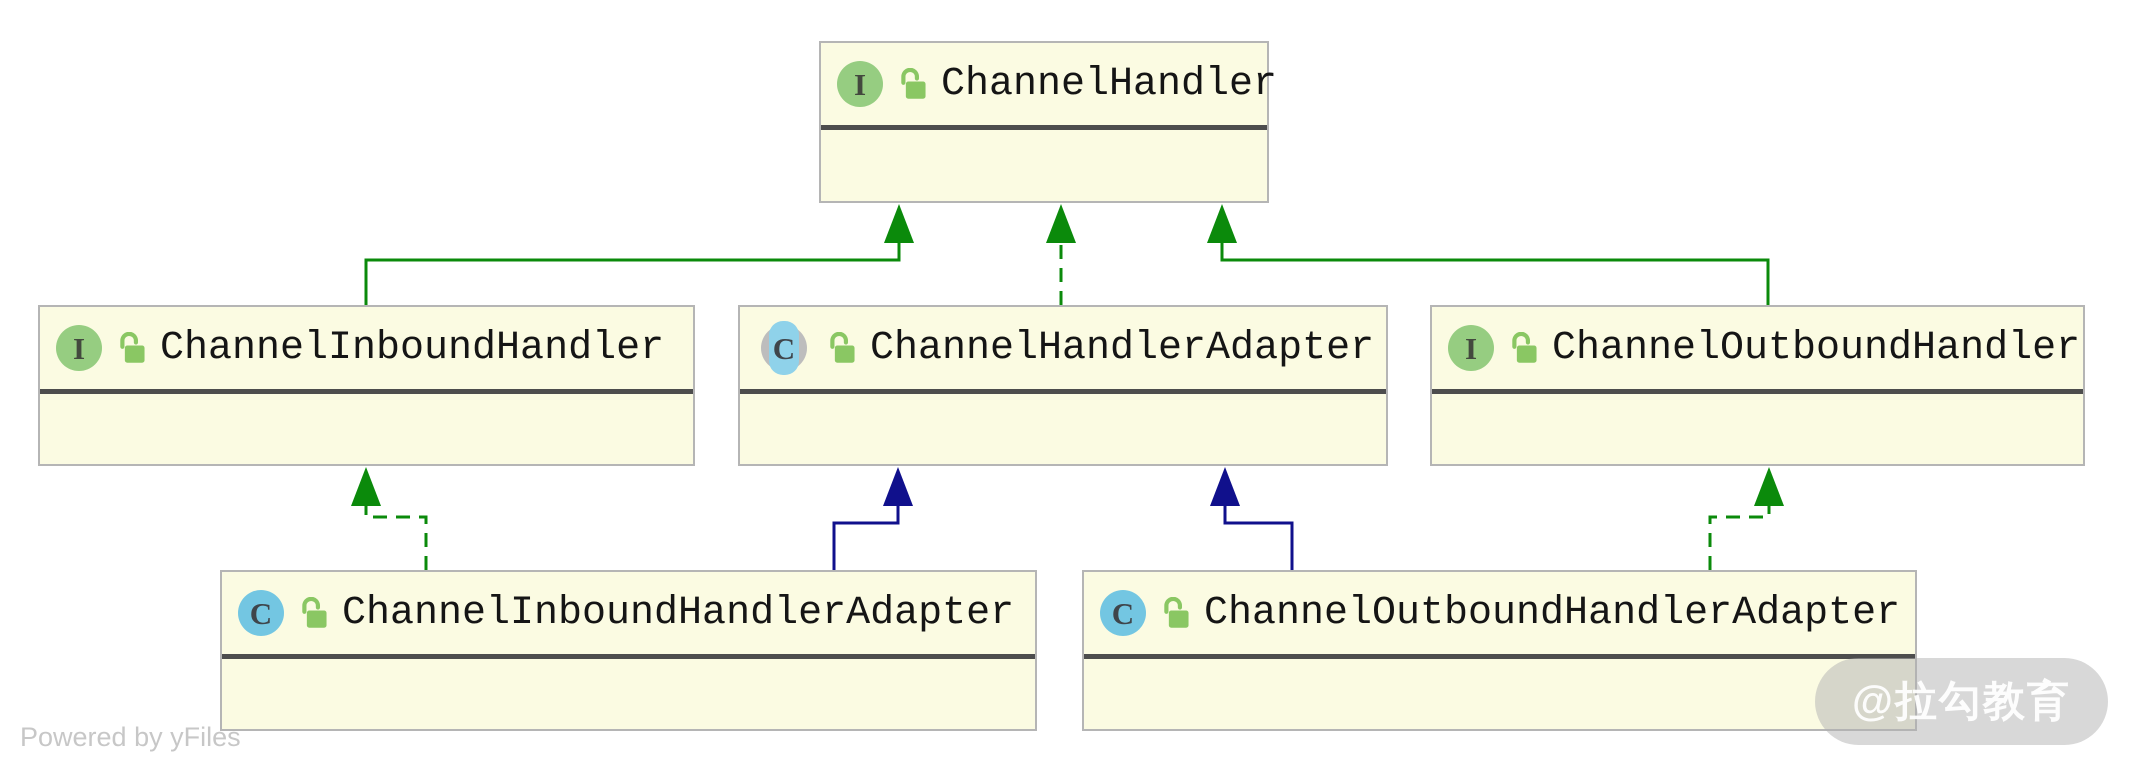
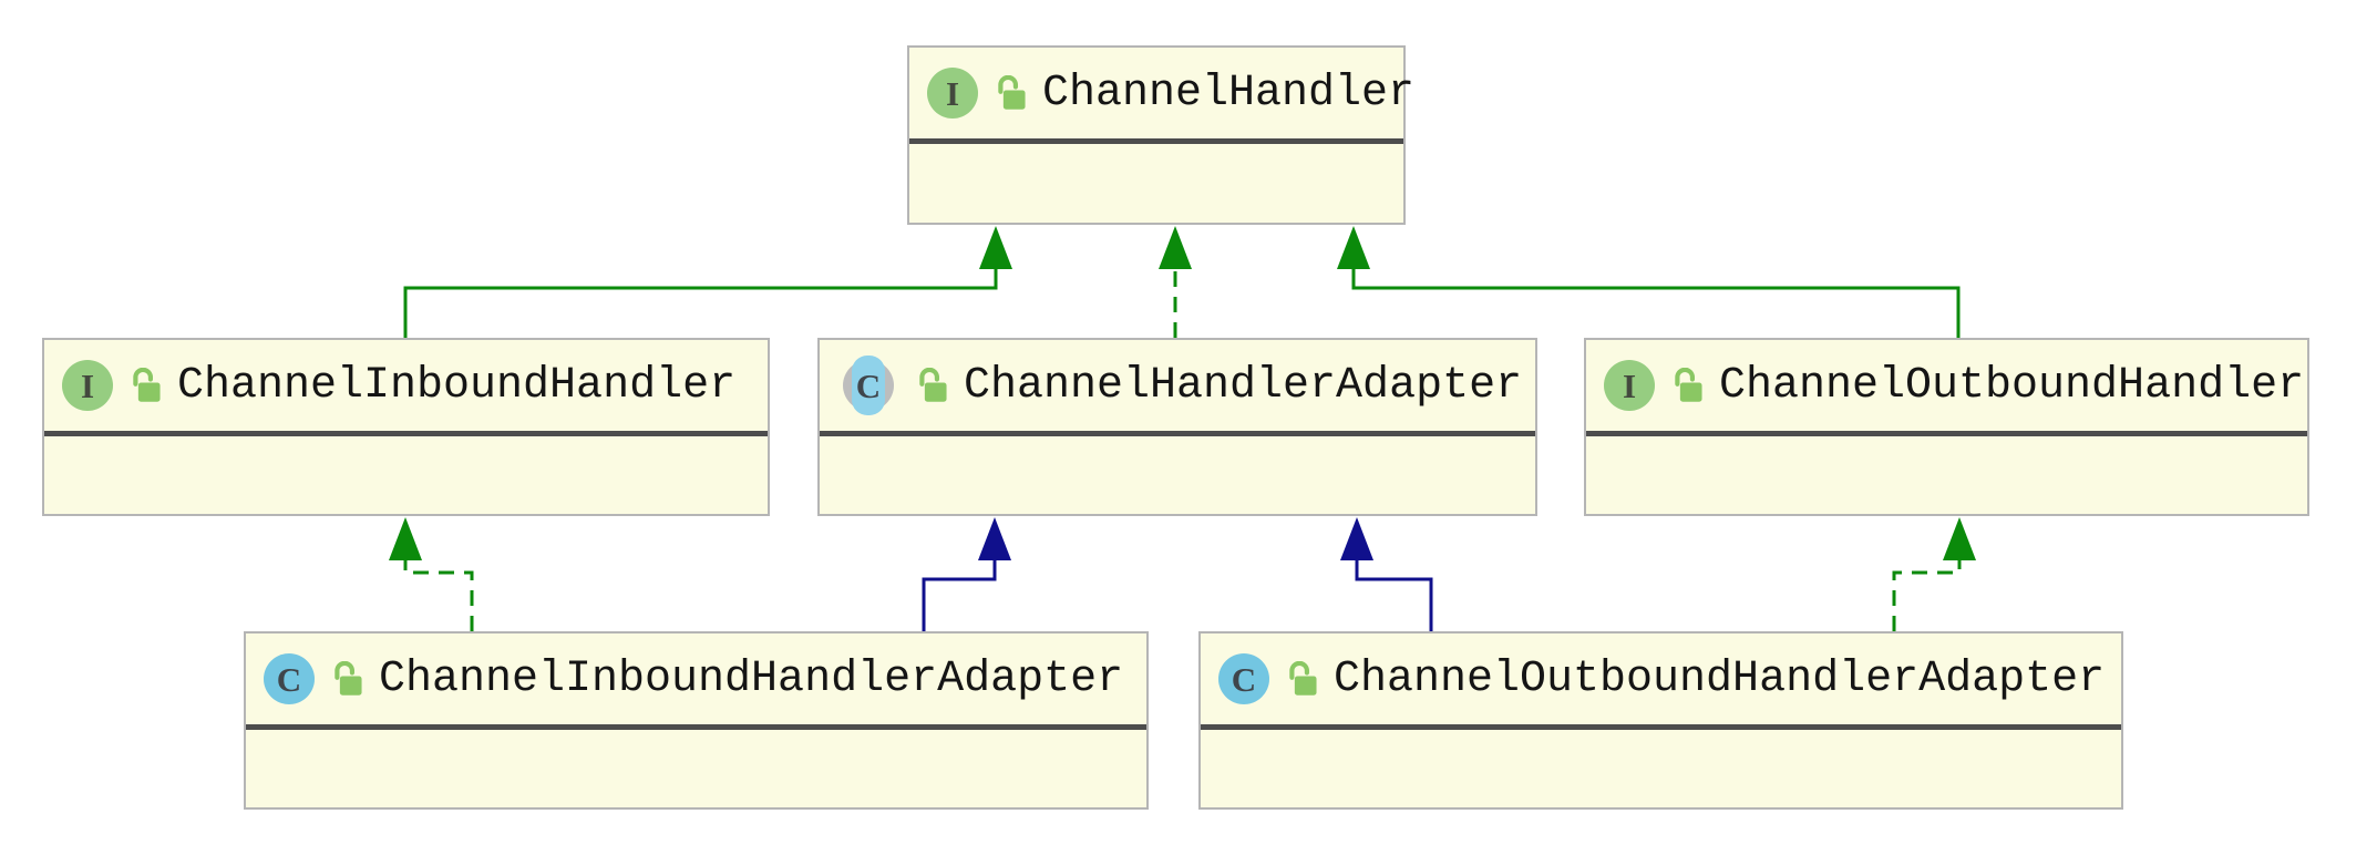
  I
  ChannelHandler
  I
  ChannelInboundHandler
  C
  ChannelHandlerAdapter
  I
  ChannelOutboundHandler
  C
  ChannelInboundHandlerAdapter
  C
  ChannelOutboundHandlerAdapter
- @拉勾教育
- Powered by yFiles
